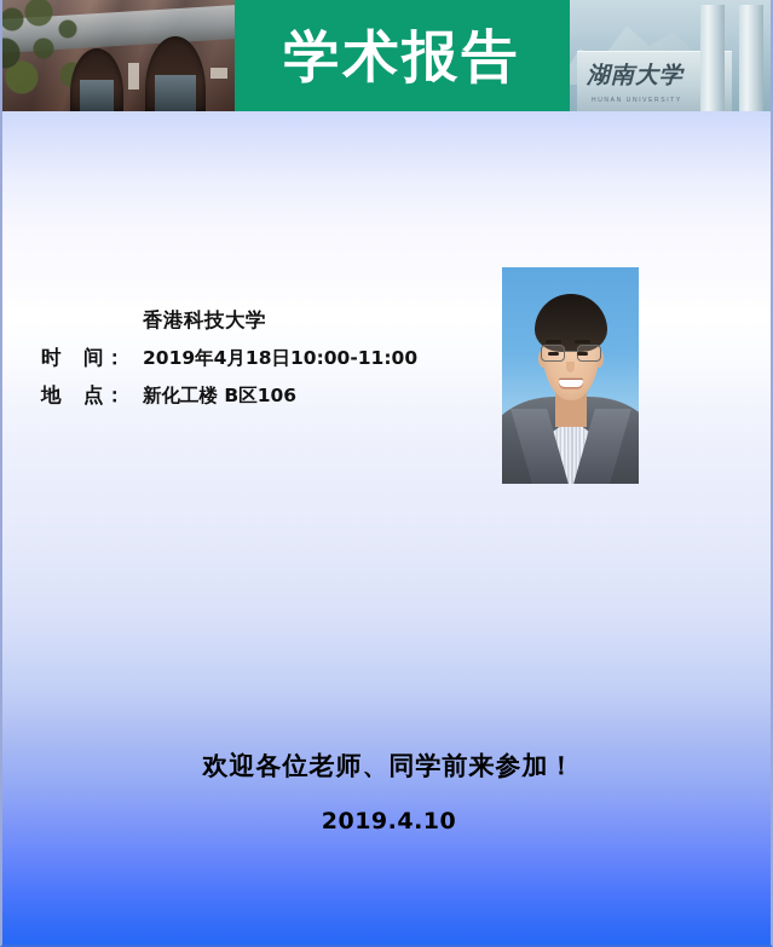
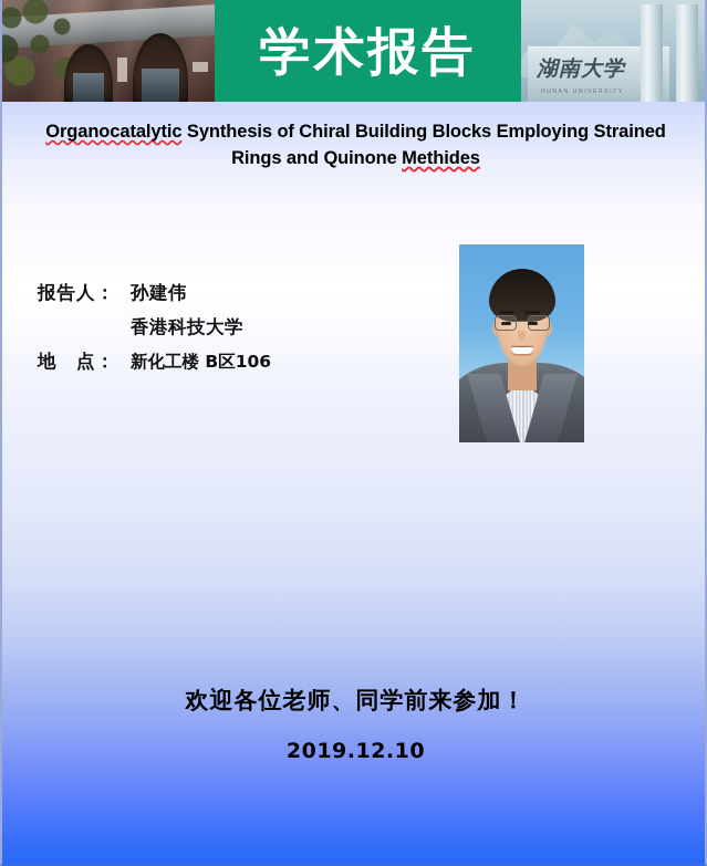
  学术报告
  湖南大学
+ Organocatalytic Synthesis of Chiral Building Blocks Employing Strained
+ Rings and Quinone Methides
+ 报告人：
+ 孙建伟
  香港科技大学
- 时 间：
- 2019年4月18日10:00-11:00
  地 点：
  新化工楼 B区106
  欢迎各位老师、同学前来参加！
- 2019.4.10
+ 2019.12.10
